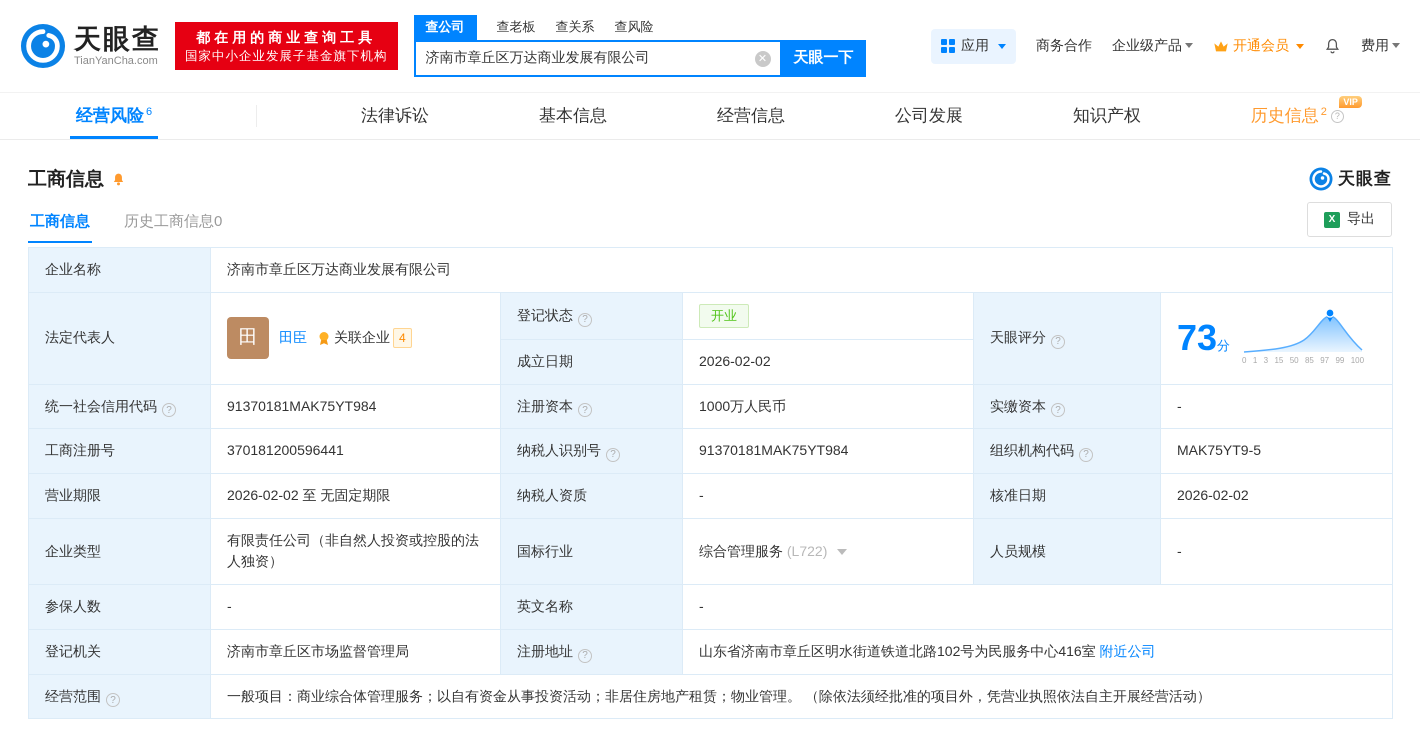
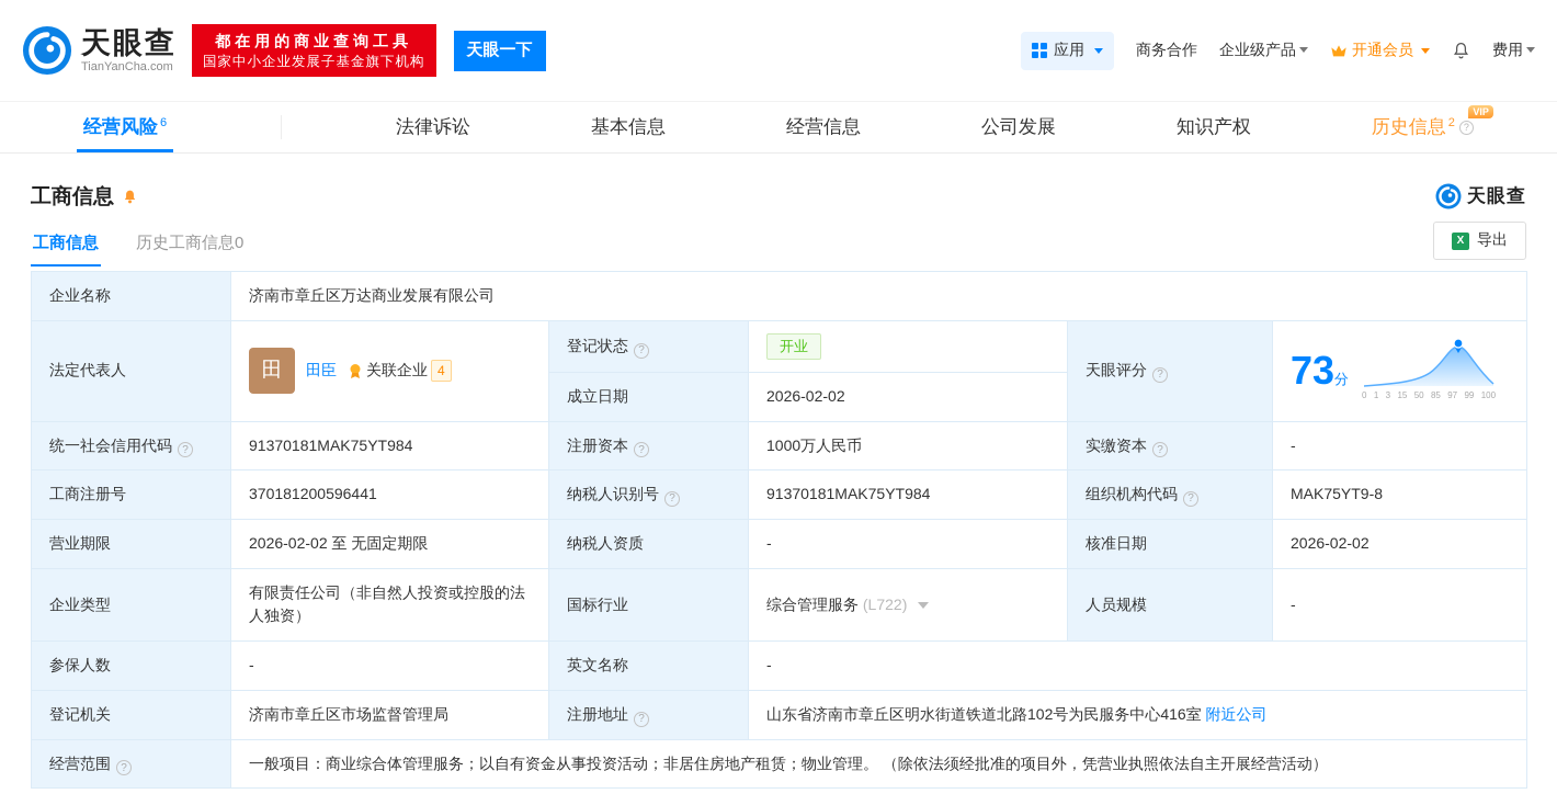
  天眼查
  TianYanCha.com
  都在用的商业查询工具
  国家中小企业发展子基金旗下机构
- 查公司
- 查老板
- 查关系
- 查风险
- 济南市章丘区万达商业发展有限公司
- ✕
  天眼一下
  应用
  商务合作
  企业级产品
  开通会员
  费用
  经营风险
  6
  法律诉讼
  基本信息
  经营信息
  公司发展
  知识产权
  VIP
  历史信息
  2
  ?
  工商信息
  天眼查
  工商信息
  历史工商信息0
  X
  导出
  企业名称	济南市章丘区万达商业发展有限公司
  法定代表人	田 田臣 关联企业 4	登记状态 ?	开业	天眼评分 ?	73分 0 1 3 15 50 85 97 99 100
  成立日期	2026-02-02
  统一社会信用代码 ?	91370181MAK75YT984	注册资本 ?	1000万人民币	实缴资本 ?	-
- 工商注册号	370181200596441	纳税人识别号 ?	91370181MAK75YT984	组织机构代码 ?	MAK75YT9-5
+ 工商注册号	370181200596441	纳税人识别号 ?	91370181MAK75YT984	组织机构代码 ?	MAK75YT9-8
  营业期限	2026-02-02 至 无固定期限	纳税人资质	-	核准日期	2026-02-02
  企业类型	有限责任公司（非自然人投资或控股的法人独资）	国标行业	综合管理服务 (L722)	人员规模	-
  参保人数	-	英文名称	-
  登记机关	济南市章丘区市场监督管理局	注册地址 ?	山东省济南市章丘区明水街道铁道北路102号为民服务中心416室 附近公司
  经营范围 ?	一般项目：商业综合体管理服务；以自有资金从事投资活动；非居住房地产租赁；物业管理。 （除依法须经批准的项目外，凭营业执照依法自主开展经营活动）
